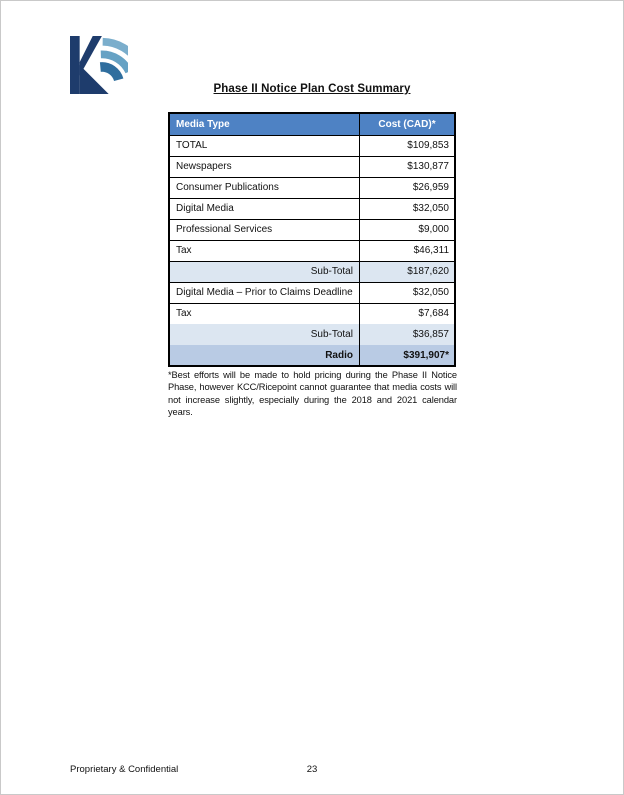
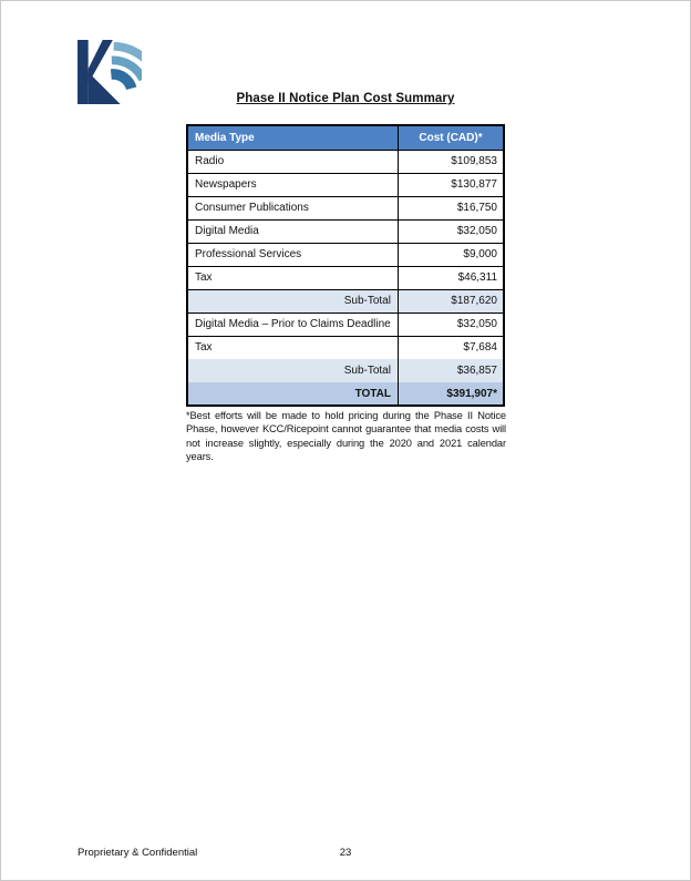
  Phase II Notice Plan Cost Summary
  Media Type	Cost (CAD)*
- TOTAL	$109,853
+ Radio	$109,853
  Newspapers	$130,877
- Consumer Publications	$26,959
+ Consumer Publications	$16,750
  Digital Media	$32,050
  Professional Services	$9,000
  Tax	$46,311
  Sub-Total	$187,620
  Digital Media – Prior to Claims Deadline	$32,050
  Tax	$7,684
  Sub-Total	$36,857
- Radio	$391,907*
+ TOTAL	$391,907*
- *Best efforts will be made to hold pricing during the Phase II Notice Phase, however KCC/Ricepoint cannot guarantee that media costs will not increase slightly, especially during the 2018 and 2021 calendar years.
+ *Best efforts will be made to hold pricing during the Phase II Notice Phase, however KCC/Ricepoint cannot guarantee that media costs will not increase slightly, especially during the 2020 and 2021 calendar years.
  Proprietary & Confidential
  23
